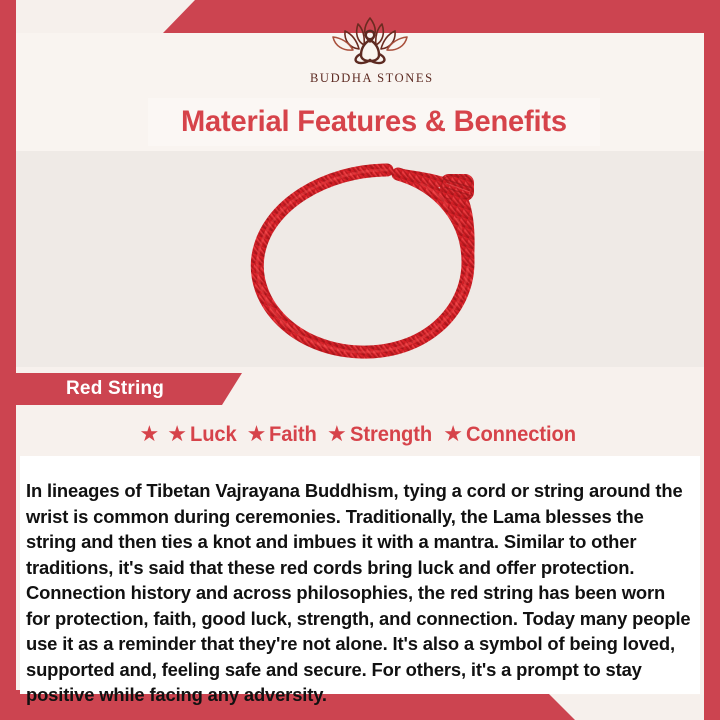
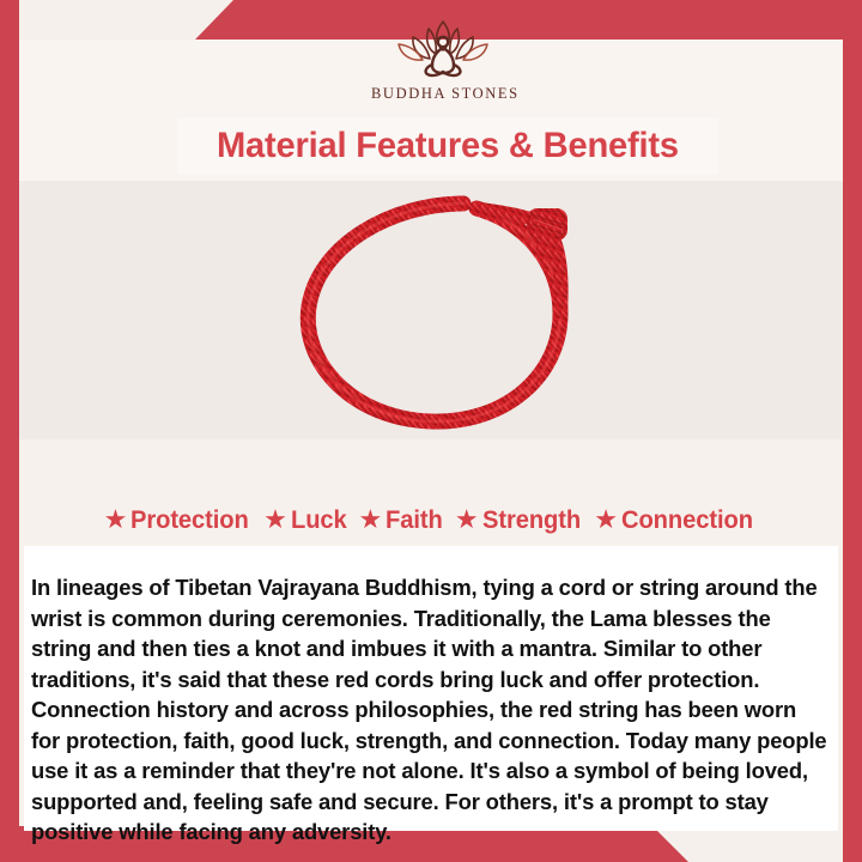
  BUDDHA STONES
  Material Features & Benefits
- Red String
  ★
+ Protection
  ★
  Luck
  ★
  Faith
  ★
  Strength
  ★
  Connection
  In lineages of Tibetan Vajrayana Buddhism, tying a cord or string around the wrist is common during ceremonies. Traditionally, the Lama blesses the string and then ties a knot and imbues it with a mantra. Similar to other traditions, it's said that these red cords bring luck and offer protection. Connection history and across philosophies, the red string has been worn for protection, faith, good luck, strength, and connection. Today many people use it as a reminder that they're not alone. It's also a symbol of being loved, supported and, feeling safe and secure. For others, it's a prompt to stay positive while facing any adversity.
